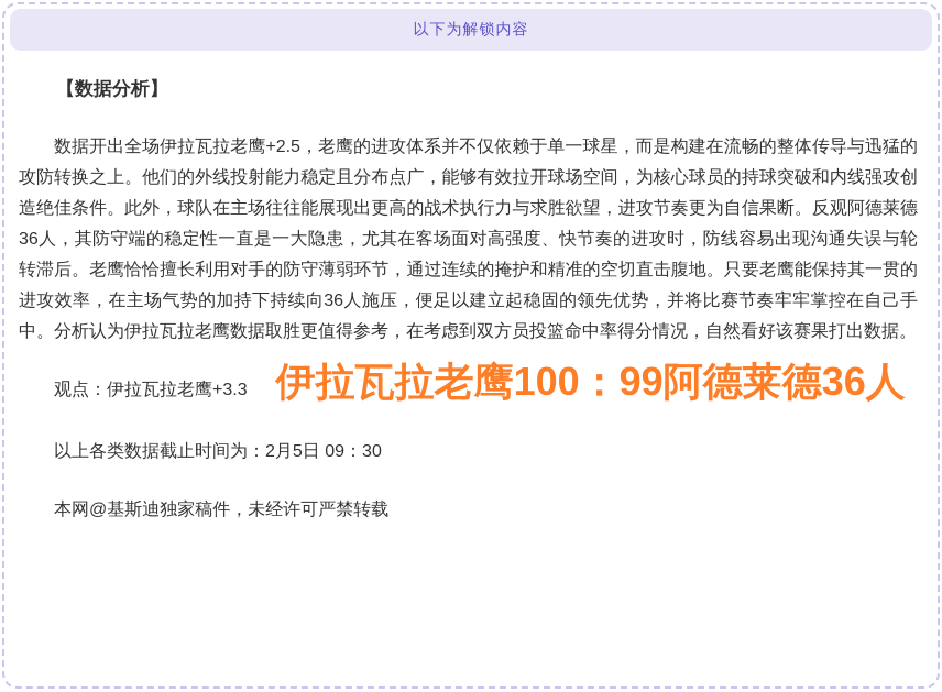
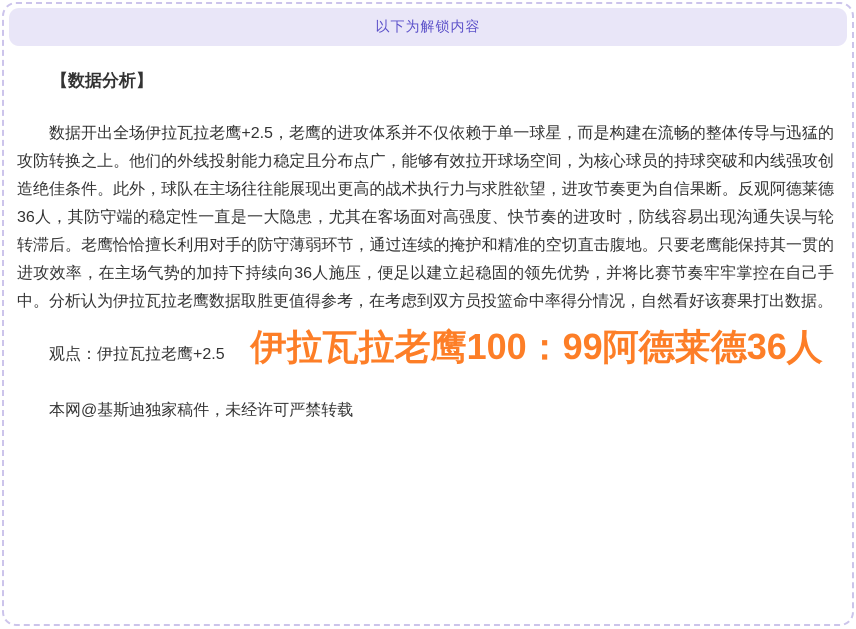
  以下为解锁内容
  【数据分析】
  数据开出全场伊拉瓦拉老鹰+2.5，老鹰的进攻体系并不仅依赖于单一球星，而是构建在流畅的整体传导与迅猛的攻防转换之上。他们的外线投射能力稳定且分布点广，能够有效拉开球场空间，为核心球员的持球突破和内线强攻创造绝佳条件。此外，球队在主场往往能展现出更高的战术执行力与求胜欲望，进攻节奏更为自信果断。反观阿德莱德36人，其防守端的稳定性一直是一大隐患，尤其在客场面对高强度、快节奏的进攻时，防线容易出现沟通失误与轮转滞后。老鹰恰恰擅长利用对手的防守薄弱环节，通过连续的掩护和精准的空切直击腹地。只要老鹰能保持其一贯的进攻效率，在主场气势的加持下持续向36人施压，便足以建立起稳固的领先优势，并将比赛节奏牢牢掌控在自己手中。分析认为伊拉瓦拉老鹰数据取胜更值得参考，在考虑到双方员投篮命中率得分情况，自然看好该赛果打出数据。
- 观点：伊拉瓦拉老鹰+3.3 伊拉瓦拉老鹰100：99阿德莱德36人
+ 观点：伊拉瓦拉老鹰+2.5 伊拉瓦拉老鹰100：99阿德莱德36人
- 以上各类数据截止时间为：2月5日 09：30
  本网@基斯迪独家稿件，未经许可严禁转载
